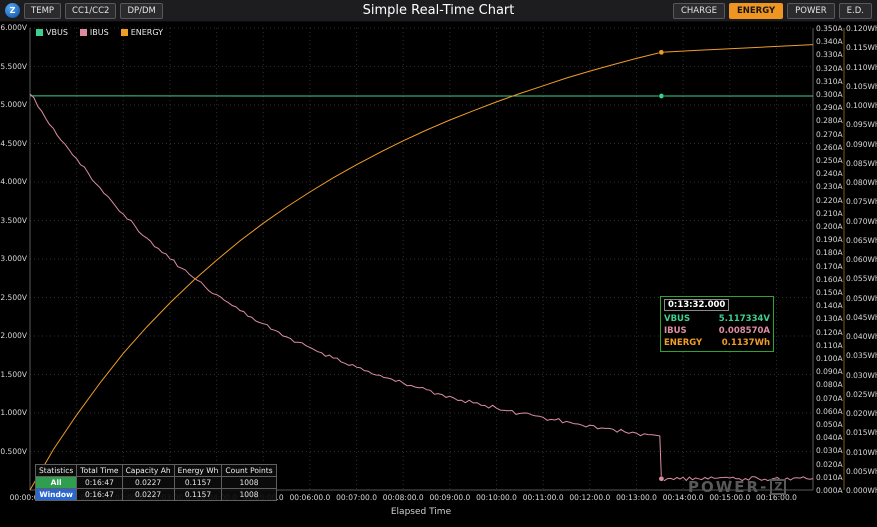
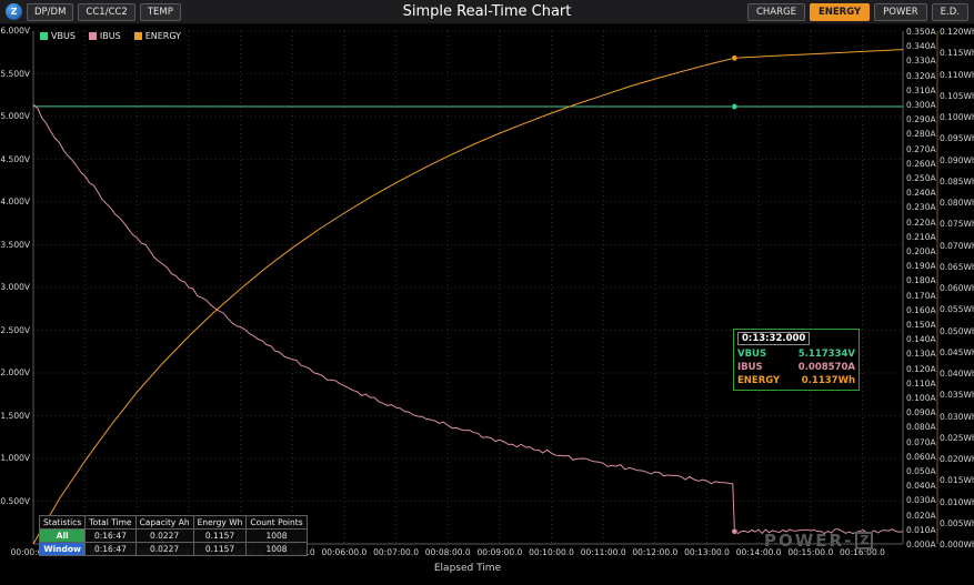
  Z
- TEMP
+ DP/DM
  CC1/CC2
- DP/DM
+ TEMP
  Simple Real-Time Chart
  CHARGE
  ENERGY
  POWER
  E.D.
  6.000V
  5.500V
  5.000V
  4.500V
  4.000V
  3.500V
  3.000V
  2.500V
  2.000V
  1.500V
  1.000V
  0.500V
  00:06:00.0
  00:07:00.0
  00:08:00.0
  00:09:00.0
  00:10:00.0
  00:11:00.0
  00:12:00.0
  00:13:00.0
  00:14:00.0
  00:15:00.0
  00:16:00.0
  0.350A
  0.340A
  0.330A
  0.320A
  0.310A
  0.300A
  0.290A
  0.280A
  0.270A
  0.260A
  0.250A
  0.240A
  0.230A
  0.220A
  0.210A
  0.200A
  0.190A
  0.180A
  0.170A
  0.160A
  0.150A
  0.140A
  0.130A
  0.120A
  0.110A
  0.100A
  0.090A
  0.080A
  0.070A
  0.060A
  0.050A
  0.040A
  0.030A
  0.020A
  0.010A
  0.000A
  0.120W
  0.115W
  0.110W
  0.105W
  0.100W
  0.095W
  0.090W
  0.085W
  0.080W
  0.075W
  0.070W
  0.065W
  0.060W
  0.055W
  0.050W
  0.045W
  0.040W
  0.035W
  0.030W
  0.025W
  0.020W
  0.015W
  0.010W
  0.005W
  0.000W
  VBUS
  IBUS
  ENERGY
  Elapsed Time
  0:13:32.000
  VBUS
  5.117334V
  IBUS
  0.008570A
  ENERGY
  0.1137Wh
  Statistics	Total Time	Capacity Ah	Energy Wh	Count Points
  All	0:16:47	0.0227	0.1157	1008
  Window	0:16:47	0.0227	0.1157	1008
  POWER-
  Z
